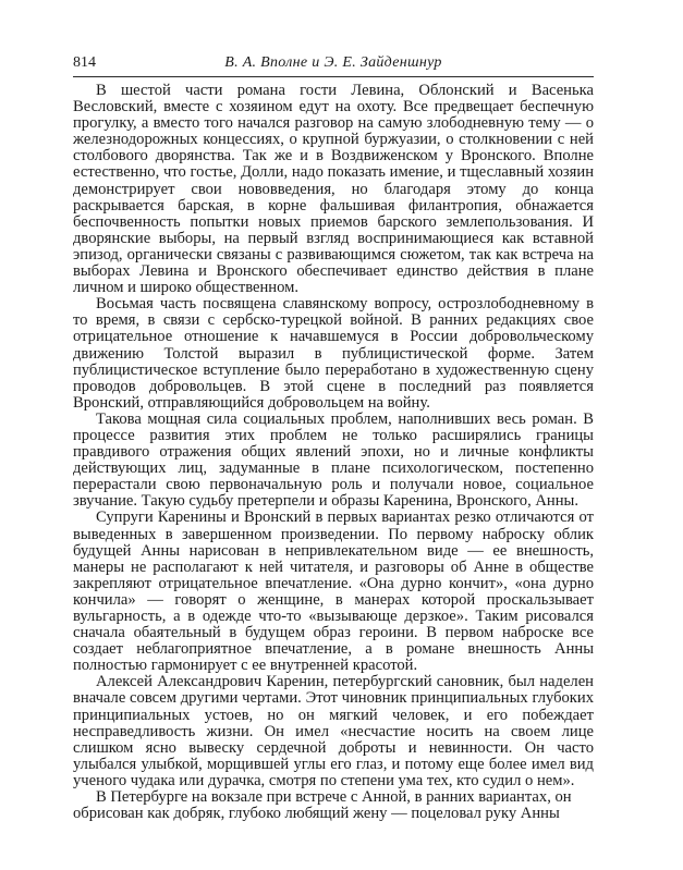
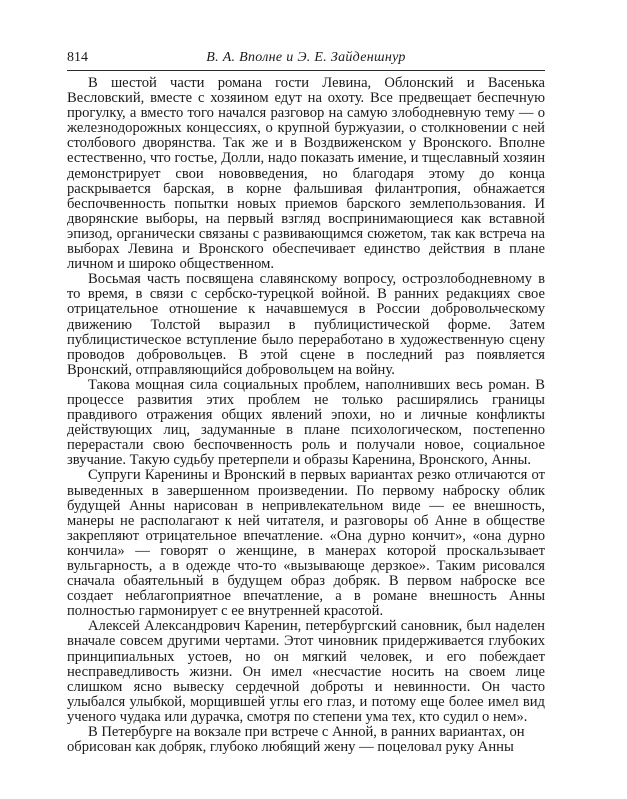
  814
  В. А. Вполне и Э. Е. Зайденшнур
  В шестой части романа гости Левина, Облонский и Васенька Весловский, вместе с хозяином едут на охоту. Все предвещает беспечную прогулку, а вместо того начался разговор на самую злободневную тему — о железнодорожных концессиях, о крупной буржуазии, о столкновении с ней столбового дворянства. Так же и в Воздвиженском у Вронского. Вполне естественно, что гостье, Долли, надо показать имение, и тщеславный хозяин демонстрирует свои нововведения, но благодаря этому до конца раскрывается барская, в корне фальшивая филантропия, обнажается беспочвенность попытки новых приемов барского землепользования. И дворянские выборы, на первый взгляд воспринимающиеся как вставной эпизод, органически связаны с развивающимся сюжетом, так как встреча на выборах Левина и Вронского обеспечивает единство действия в плане личном и широко общественном.
  Восьмая часть посвящена славянскому вопросу, острозлободневному в то время, в связи с сербско-турецкой войной. В ранних редакциях свое отрицательное отношение к начавшемуся в России добровольческому движению Толстой выразил в публицистической форме. Затем публицистическое вступление было переработано в художественную сцену проводов добровольцев. В этой сцене в последний раз появляется Вронский, отправляющийся добровольцем на войну.
- Такова мощная сила социальных проблем, наполнивших весь роман. В процессе развития этих проблем не только расширялись границы правдивого отражения общих явлений эпохи, но и личные конфликты действующих лиц, задуманные в плане психологическом, постепенно перерастали свою первоначальную роль и получали новое, социальное звучание. Такую судьбу претерпели и образы Каренина, Вронского, Анны.
+ Такова мощная сила социальных проблем, наполнивших весь роман. В процессе развития этих проблем не только расширялись границы правдивого отражения общих явлений эпохи, но и личные конфликты действующих лиц, задуманные в плане психологическом, постепенно перерастали свою беспочвенность роль и получали новое, социальное звучание. Такую судьбу претерпели и образы Каренина, Вронского, Анны.
- Супруги Каренины и Вронский в первых вариантах резко отличаются от выведенных в завершенном произведении. По первому наброску облик будущей Анны нарисован в непривлекательном виде — ее внешность, манеры не располагают к ней читателя, и разговоры об Анне в обществе закрепляют отрицательное впечатление. «Она дурно кончит», «она дурно кончила» — говорят о женщине, в манерах которой проскальзывает вульгарность, а в одежде что-то «вызывающе дерзкое». Таким рисовался сначала обаятельный в будущем образ героини. В первом наброске все создает неблагоприятное впечатление, а в романе внешность Анны полностью гармонирует с ее внутренней красотой.
+ Супруги Каренины и Вронский в первых вариантах резко отличаются от выведенных в завершенном произведении. По первому наброску облик будущей Анны нарисован в непривлекательном виде — ее внешность, манеры не располагают к ней читателя, и разговоры об Анне в обществе закрепляют отрицательное впечатление. «Она дурно кончит», «она дурно кончила» — говорят о женщине, в манерах которой проскальзывает вульгарность, а в одежде что-то «вызывающе дерзкое». Таким рисовался сначала обаятельный в будущем образ добряк. В первом наброске все создает неблагоприятное впечатление, а в романе внешность Анны полностью гармонирует с ее внутренней красотой.
- Алексей Александрович Каренин, петербургский сановник, был наделен вначале совсем другими чертами. Этот чиновник принципиальных глубоких принципиальных устоев, но он мягкий человек, и его побеждает несправедливость жизни. Он имел «несчастие носить на своем лице слишком ясно вывеску сердечной доброты и невинности. Он часто улыбался улыбкой, морщившей углы его глаз, и потому еще более имел вид ученого чудака или дурачка, смотря по степени ума тех, кто судил о нем».
+ Алексей Александрович Каренин, петербургский сановник, был наделен вначале совсем другими чертами. Этот чиновник придерживается глубоких принципиальных устоев, но он мягкий человек, и его побеждает несправедливость жизни. Он имел «несчастие носить на своем лице слишком ясно вывеску сердечной доброты и невинности. Он часто улыбался улыбкой, морщившей углы его глаз, и потому еще более имел вид ученого чудака или дурачка, смотря по степени ума тех, кто судил о нем».
  В Петербурге на вокзале при встрече с Анной, в ранних вариантах, он обрисован как добряк, глубоко любящий жену — поцеловал руку Анны
